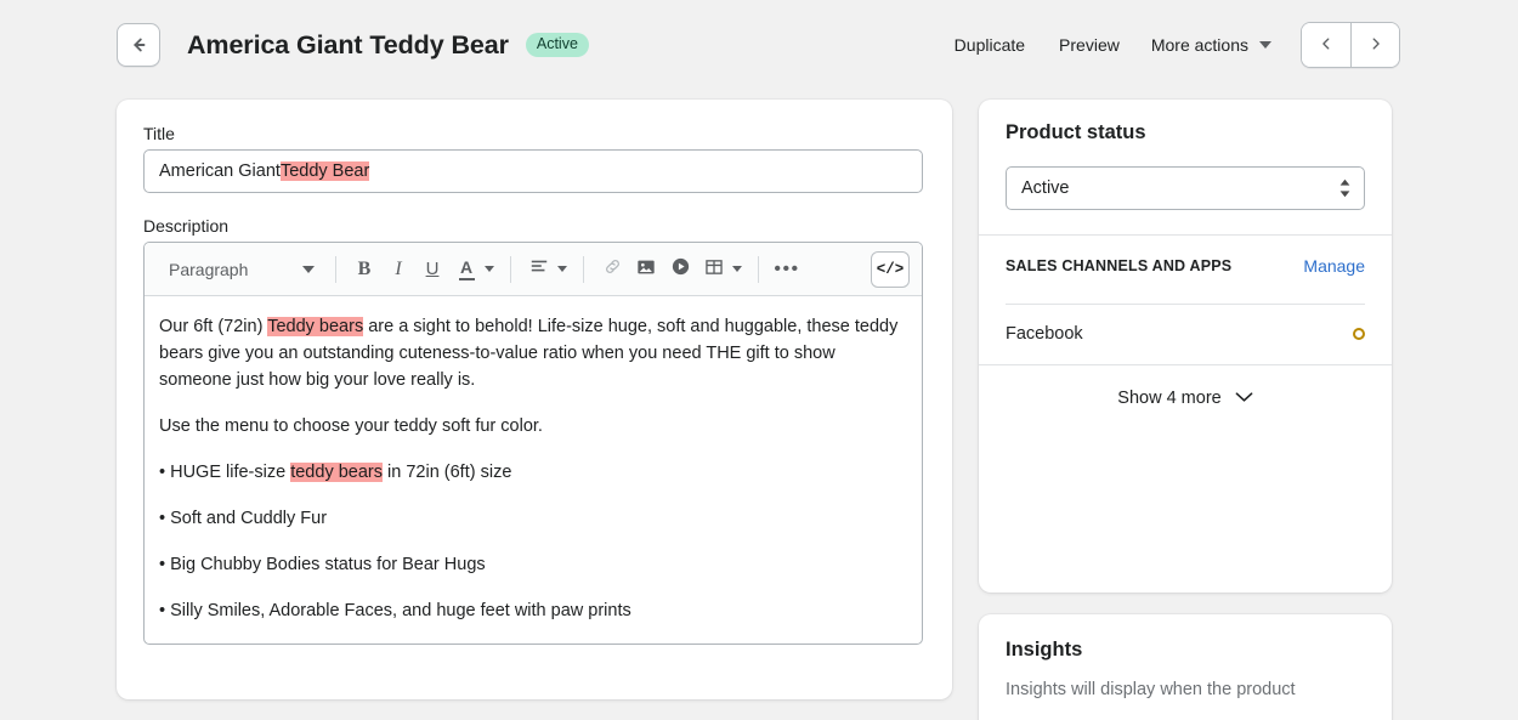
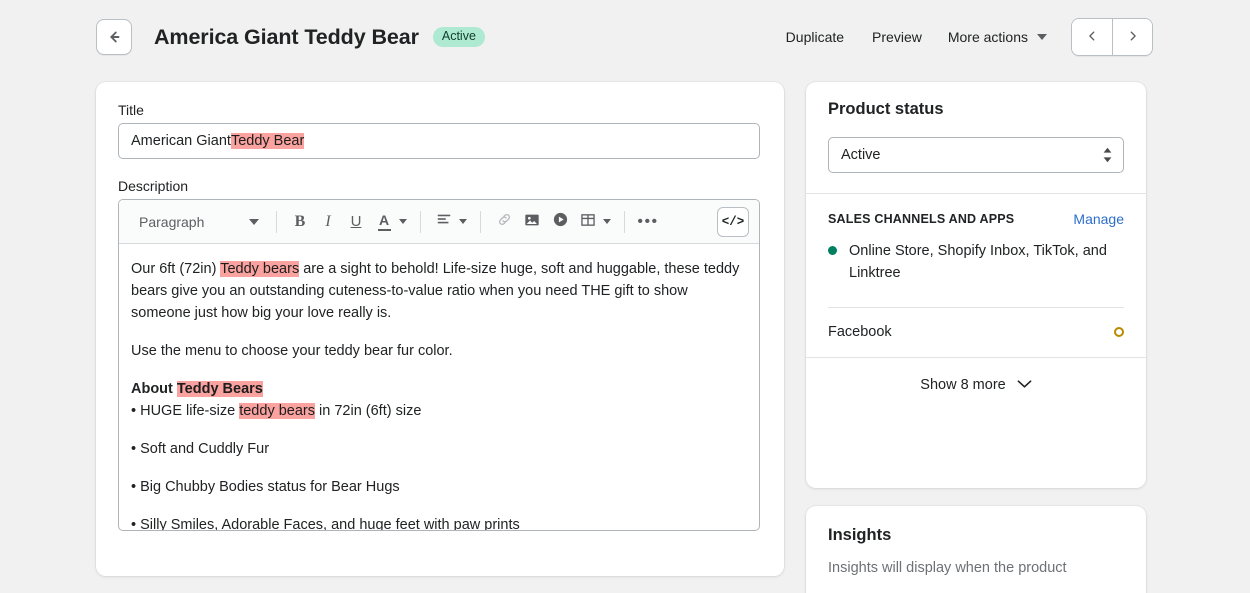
  America Giant Teddy Bear
  Active
  Duplicate
  Preview
  More actions
  Title
  American Giant
  Teddy Bear
  Description
  Paragraph
  B
  I
  U
  A
  •••
  </>
  Our 6ft (72in) Teddy bears are a sight to behold! Life-size huge, soft and huggable, these teddy bears give you an outstanding cuteness-to-value ratio when you need THE gift to show someone just how big your love really is.
- Use the menu to choose your teddy soft fur color.
+ Use the menu to choose your teddy bear fur color.
+ About Teddy Bears
  • HUGE life-size teddy bears in 72in (6ft) size
  • Soft and Cuddly Fur
  • Big Chubby Bodies status for Bear Hugs
  • Silly Smiles, Adorable Faces, and huge feet with paw prints
  Product status
  Active
  SALES CHANNELS AND APPS
  Manage
+ Online Store, Shopify Inbox, TikTok, and Linktree
  Facebook
- Show 4 more
+ Show 8 more
  Insights
  Insights will display when the product
